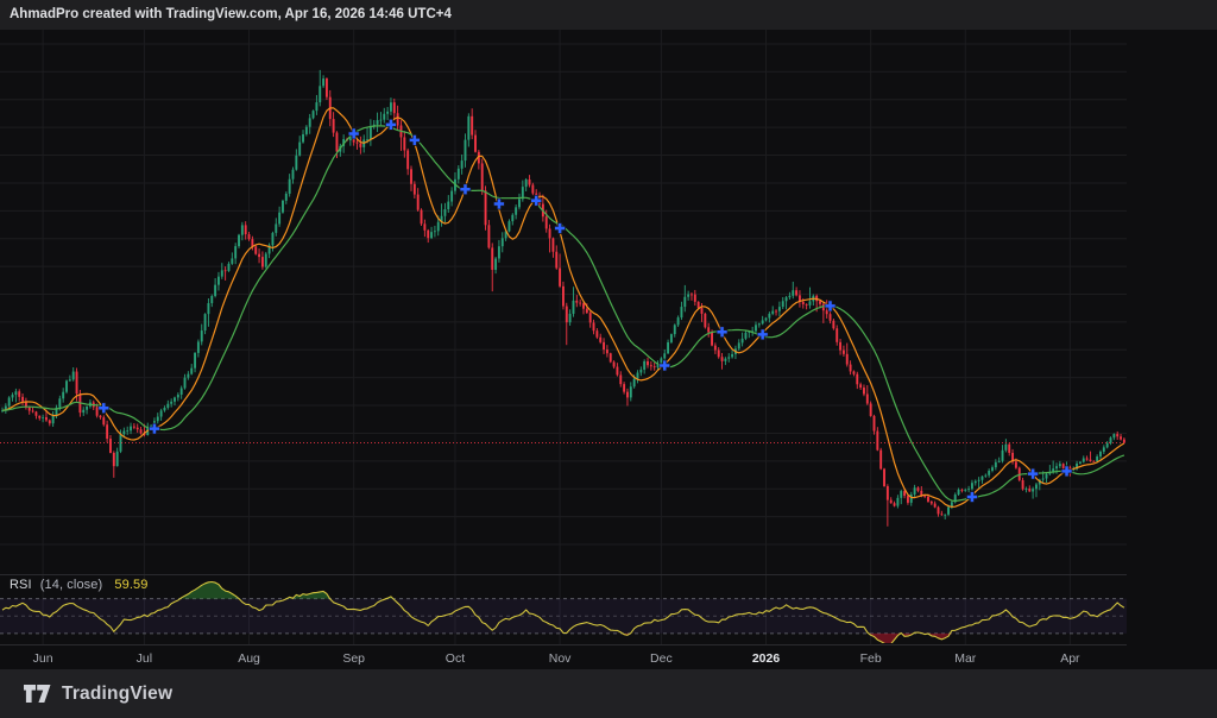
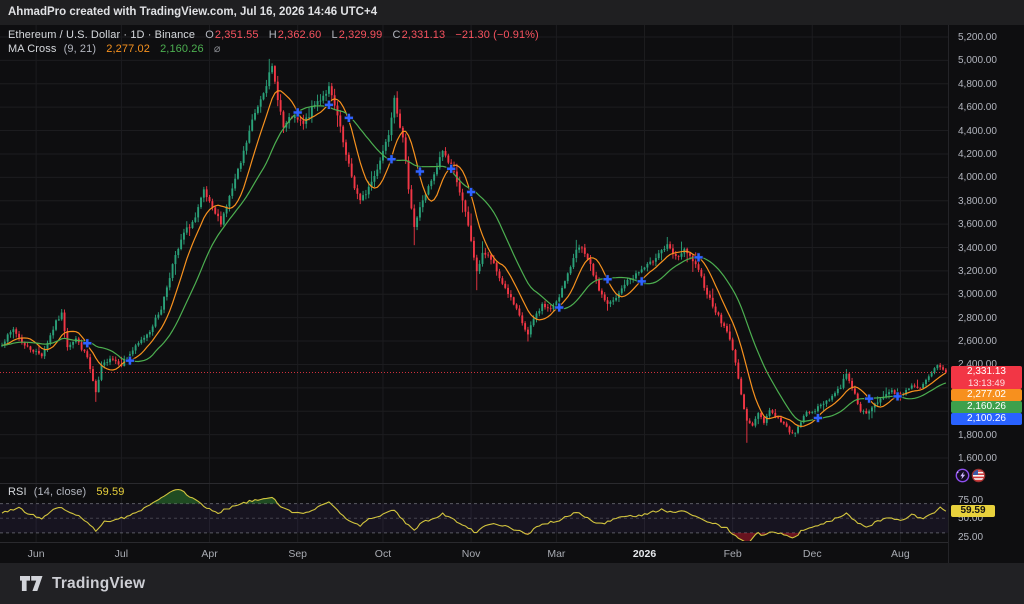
- AhmadPro created with TradingView.com, Apr 16, 2026 14:46 UTC+4
+ AhmadPro created with TradingView.com, Jul 16, 2026 14:46 UTC+4
+ Ethereum / U.S. Dollar · 1D · Binance O2,351.55 H2,362.60 L2,329.99 C2,331.13 −21.30 (−0.91%)
+ MA Cross (9, 21) 2,277.02 2,160.26 ⌀
  RSI (14, close) 59.59
+ 5,200.00
+ 5,000.00
+ 4,800.00
+ 4,600.00
+ 4,400.00
+ 4,200.00
+ 4,000.00
+ 3,800.00
+ 3,600.00
+ 3,400.00
+ 3,200.00
+ 3,000.00
+ 2,800.00
+ 2,600.00
+ 2,400.00
+ 1,800.00
+ 1,600.00
+ 75.00
+ 50.00
+ 25.00
+ 2,331.13
+ 13:13:49
+ 2,277.02
+ 2,160.26
+ 2,100.26
+ 59.59
  Jun
  Jul
- Aug
+ Apr
  Sep
  Oct
  Nov
- Dec
+ Mar
  2026
  Feb
- Mar
+ Dec
- Apr
+ Aug
  TradingView
